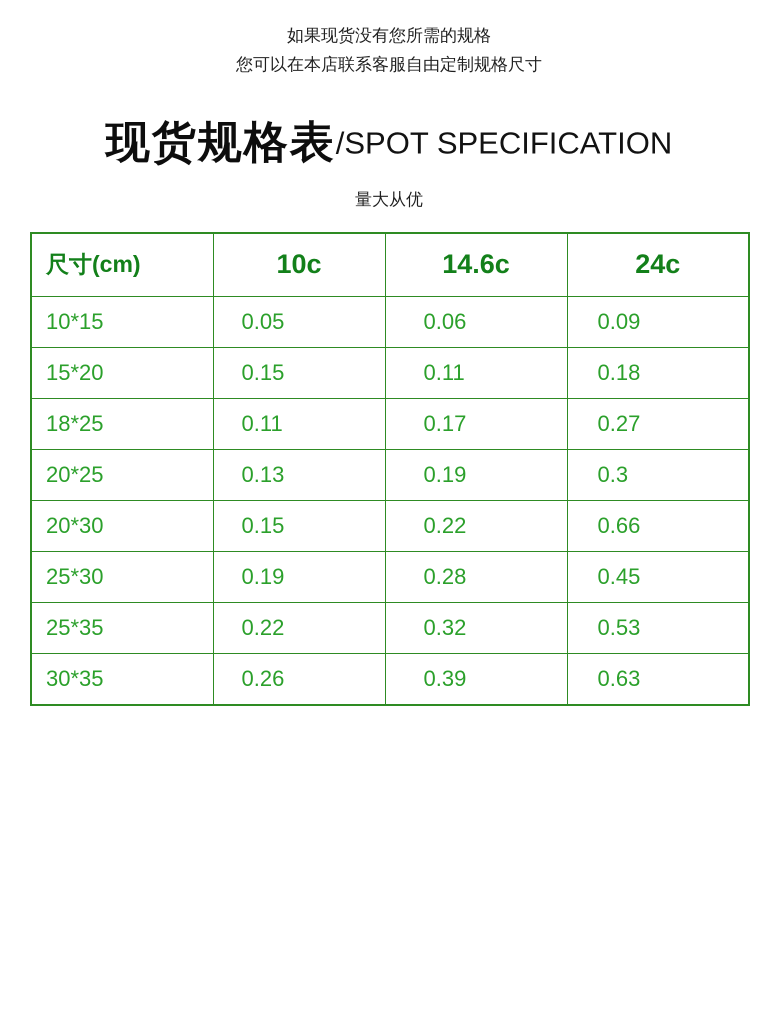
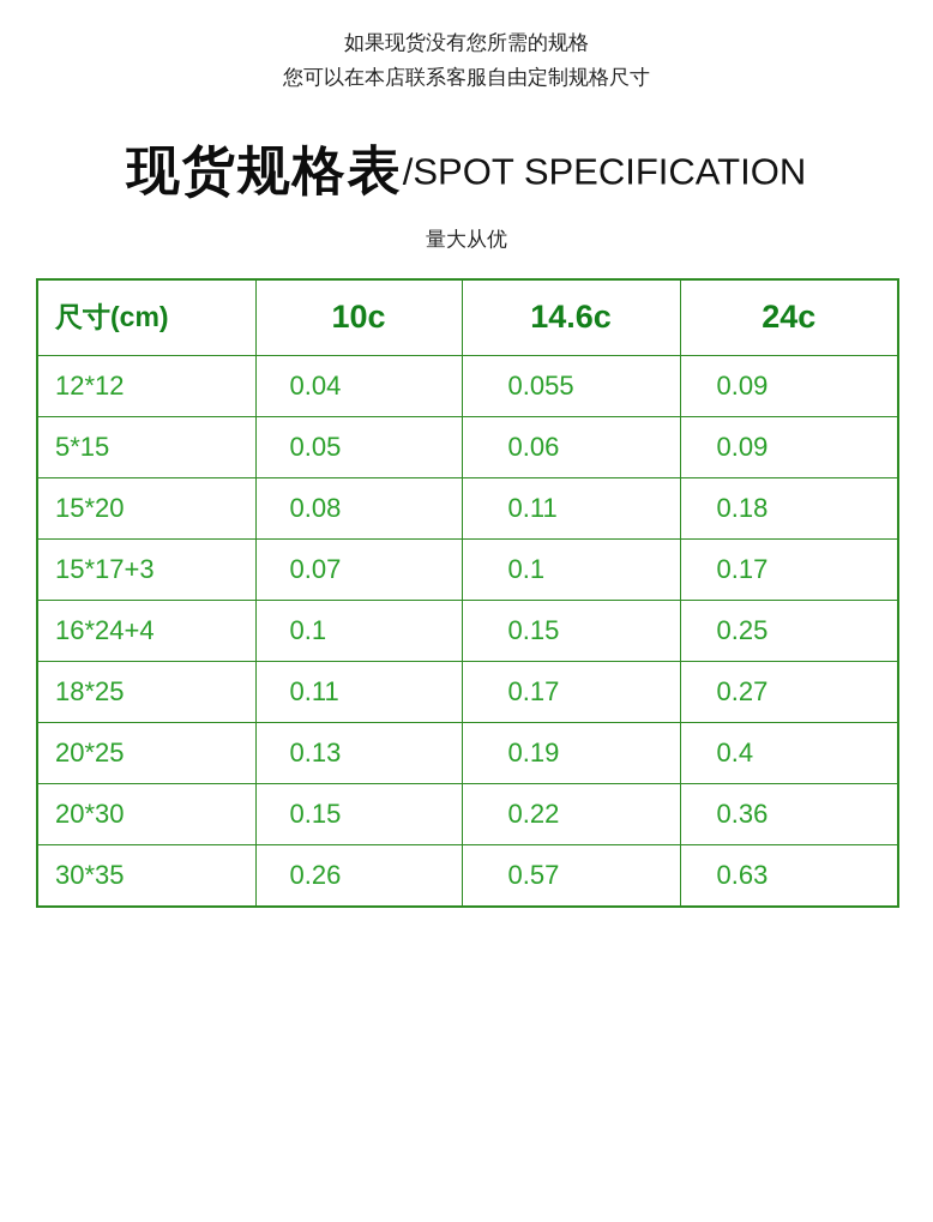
  如果现货没有您所需的规格
  您可以在本店联系客服自由定制规格尺寸
  现货规格表/SPOT SPECIFICATION
  量大从优
  尺寸(cm)	10c	14.6c	24c
+ 12*12	0.04	0.055	0.09
- 10*15	0.05	0.06	0.09
+ 5*15	0.05	0.06	0.09
- 15*20	0.15	0.11	0.18
+ 15*20	0.08	0.11	0.18
+ 15*17+3	0.07	0.1	0.17
+ 16*24+4	0.1	0.15	0.25
  18*25	0.11	0.17	0.27
- 20*25	0.13	0.19	0.3
+ 20*25	0.13	0.19	0.4
- 20*30	0.15	0.22	0.66
+ 20*30	0.15	0.22	0.36
- 25*30	0.19	0.28	0.45
- 25*35	0.22	0.32	0.53
- 30*35	0.26	0.39	0.63
+ 30*35	0.26	0.57	0.63
